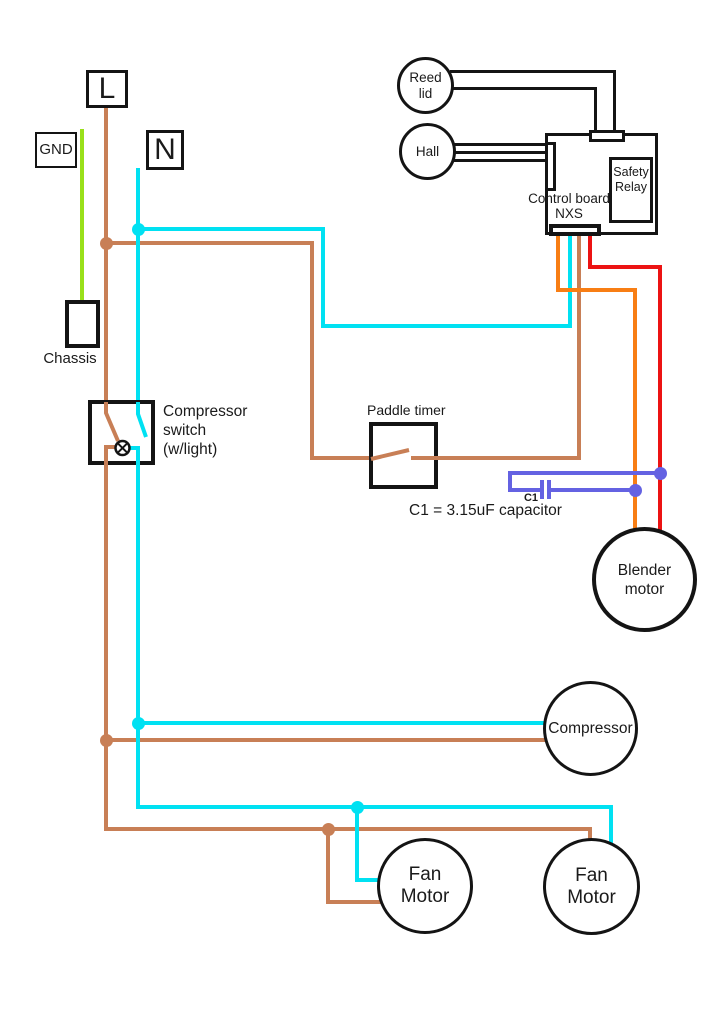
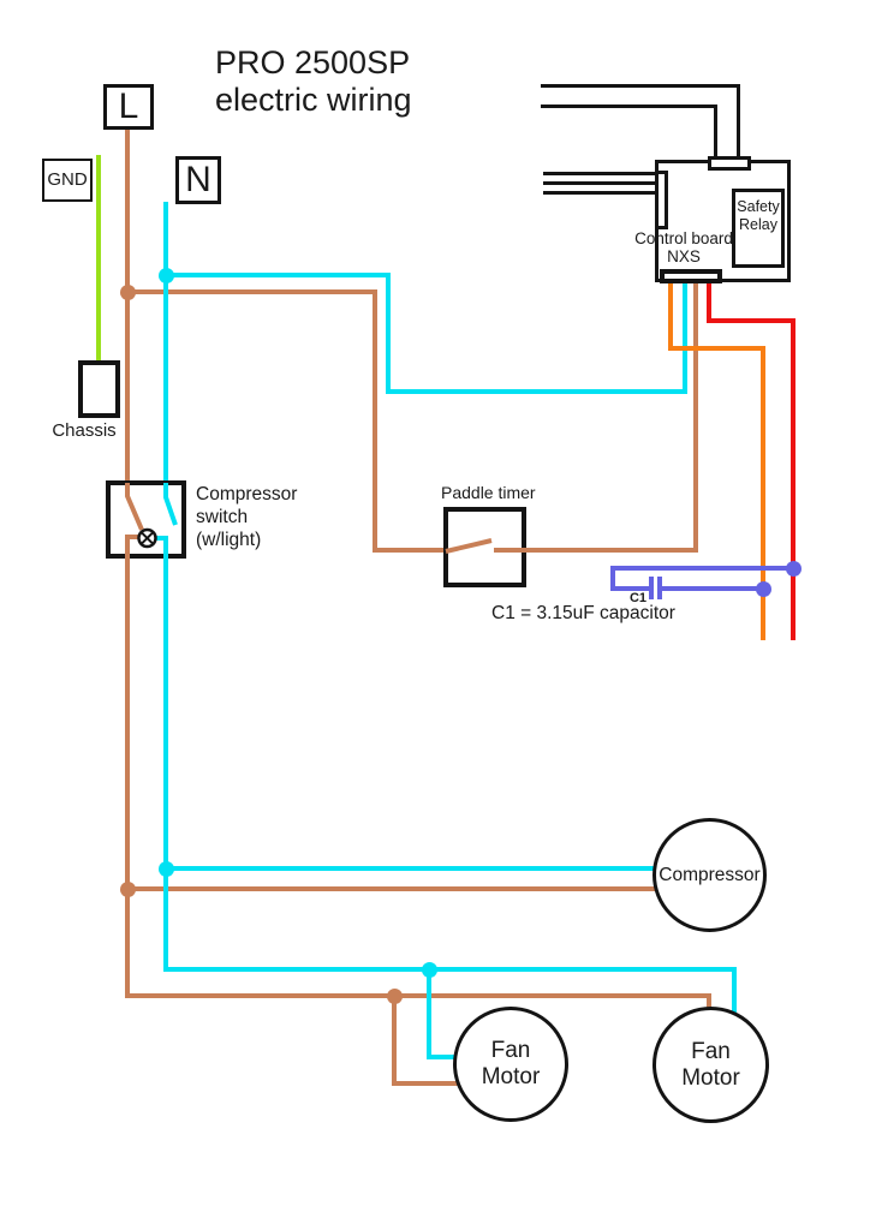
  L
  N
  GND
  Safety
  Relay
- Reed
- lid
- Hall
- Blender
- motor
  Compressor
  Fan
  Motor
  Fan
  Motor
+ PRO 2500SP
+ electric wiring
  Chassis
  Compressor
  switch
  (w/light)
  Paddle timer
  Control board
  NXS
  C1
  C1 = 3.15uF capacitor
